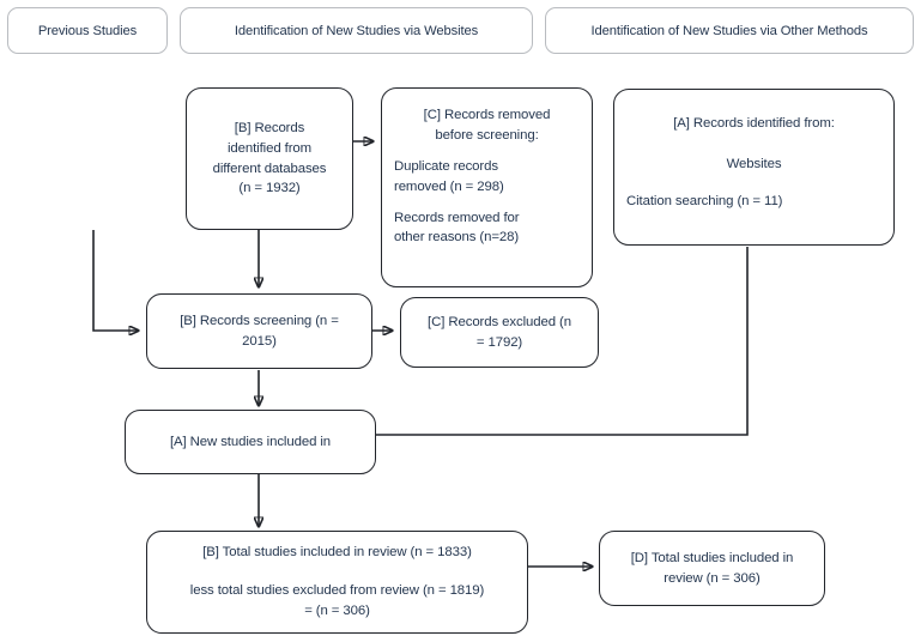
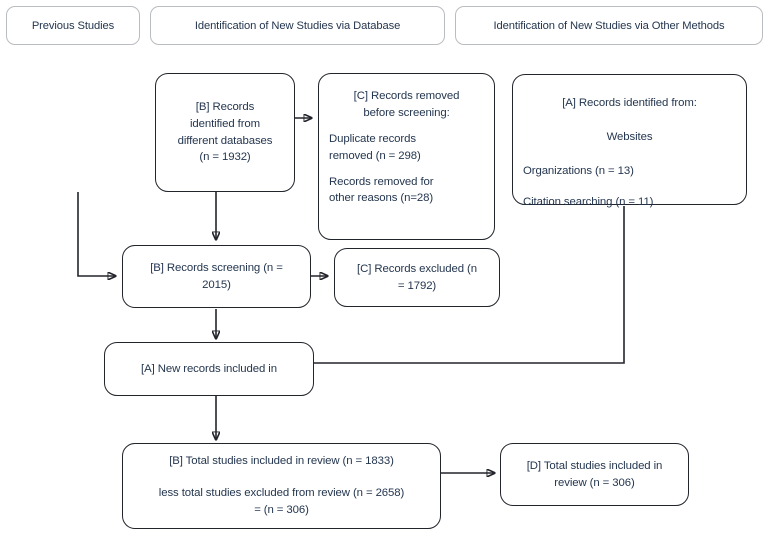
  Previous Studies
- Identification of New Studies via Websites
+ Identification of New Studies via Database
  Identification of New Studies via Other Methods
  [B] Records
  identified from
  different databases
  (n = 1932)
  [C] Records removed
  before screening:
  Duplicate records
  removed (n = 298)
  Records removed for
  other reasons (n=28)
  [A] Records identified from:
  Websites
+ Organizations (n = 13)
  Citation searching (n = 11)
  [B] Records screening (n =
  2015)
  [C] Records excluded (n
  = 1792)
- [A] New studies included in
+ [A] New records included in
  [B] Total studies included in review (n = 1833)
- less total studies excluded from review (n = 1819)
+ less total studies excluded from review (n = 2658)
  = (n = 306)
  [D] Total studies included in
  review (n = 306)
